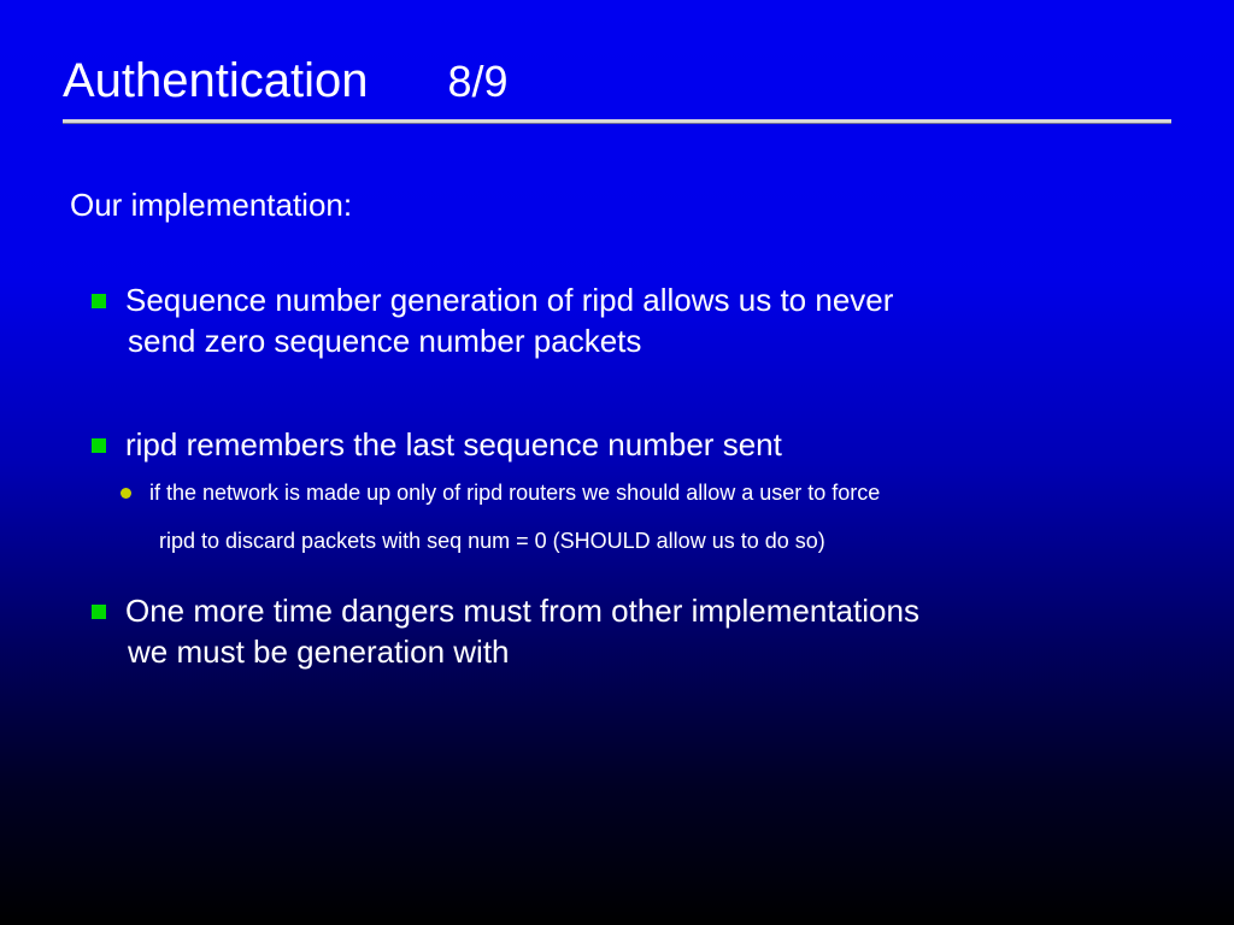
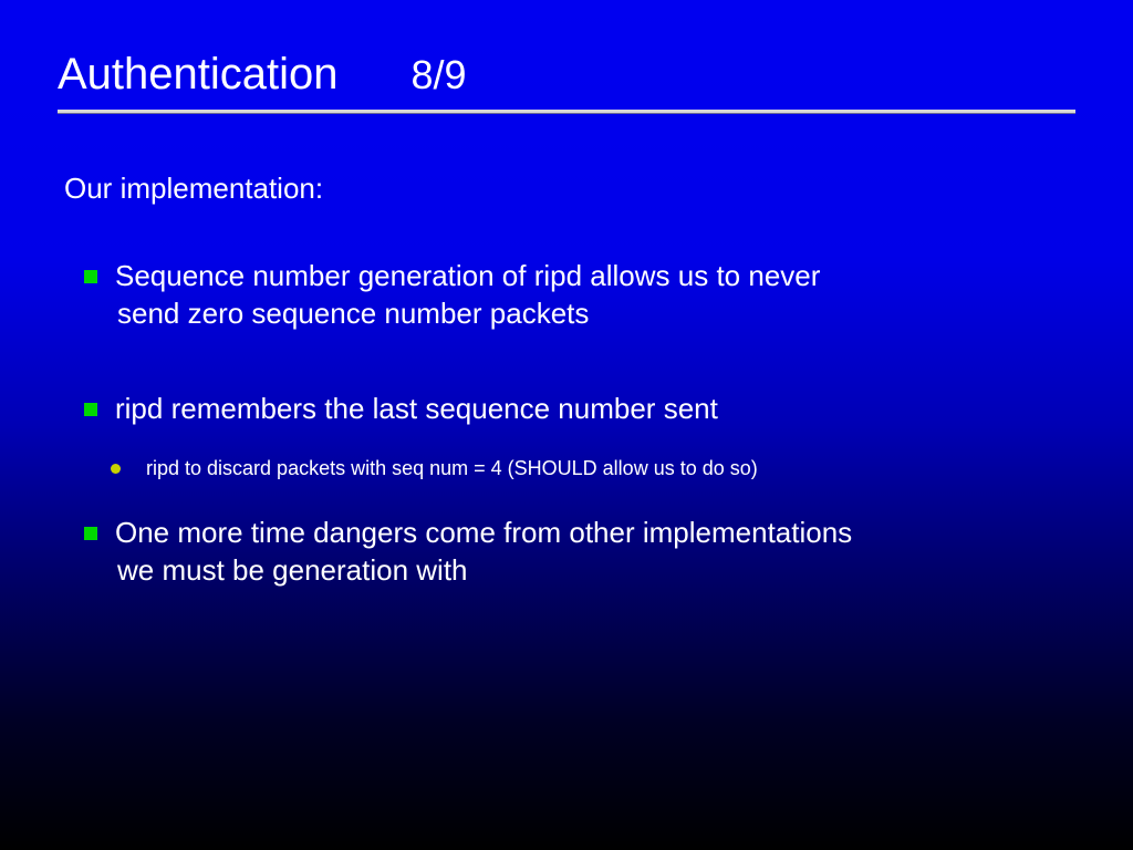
  Authentication
  8/9
  Our implementation:
  Sequence number generation of ripd allows us to never
  send zero sequence number packets
  ripd remembers the last sequence number sent
- if the network is made up only of ripd routers we should allow a user to force
- ripd to discard packets with seq num = 0 (SHOULD allow us to do so)
+ ripd to discard packets with seq num = 4 (SHOULD allow us to do so)
- One more time dangers must from other implementations
+ One more time dangers come from other implementations
  we must be generation with
